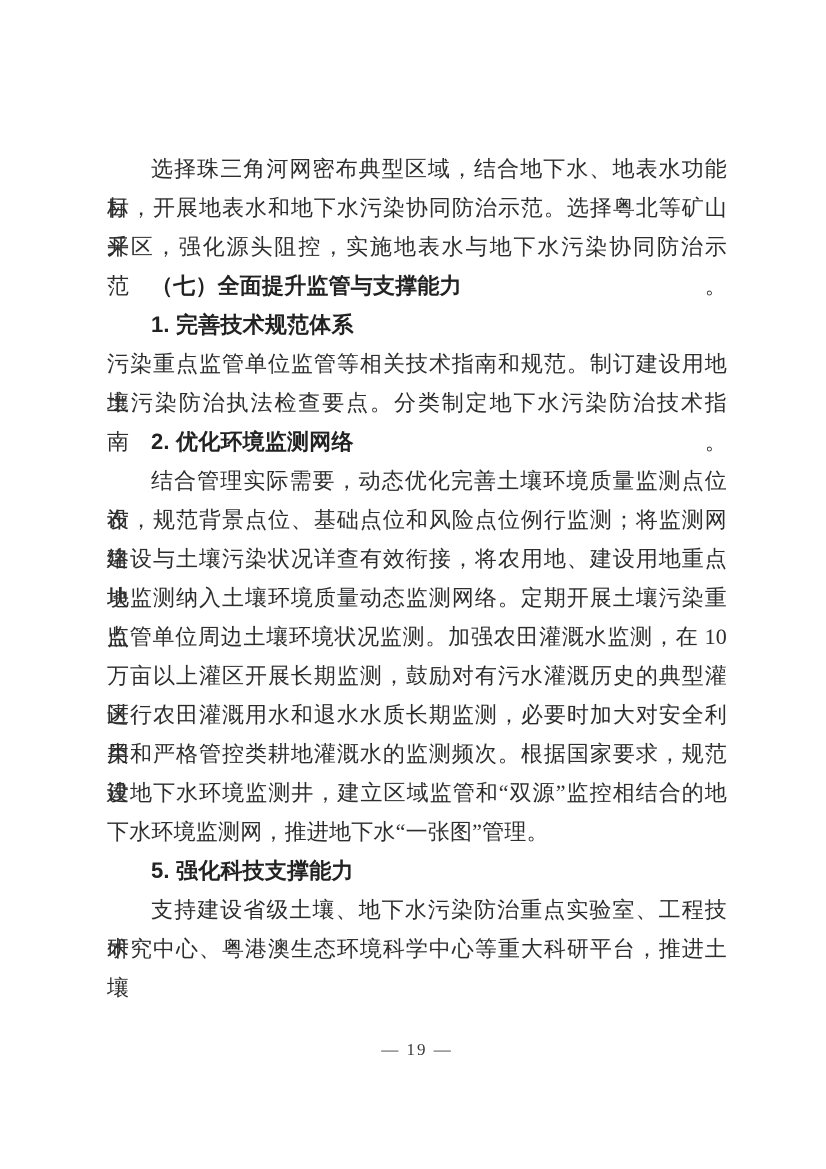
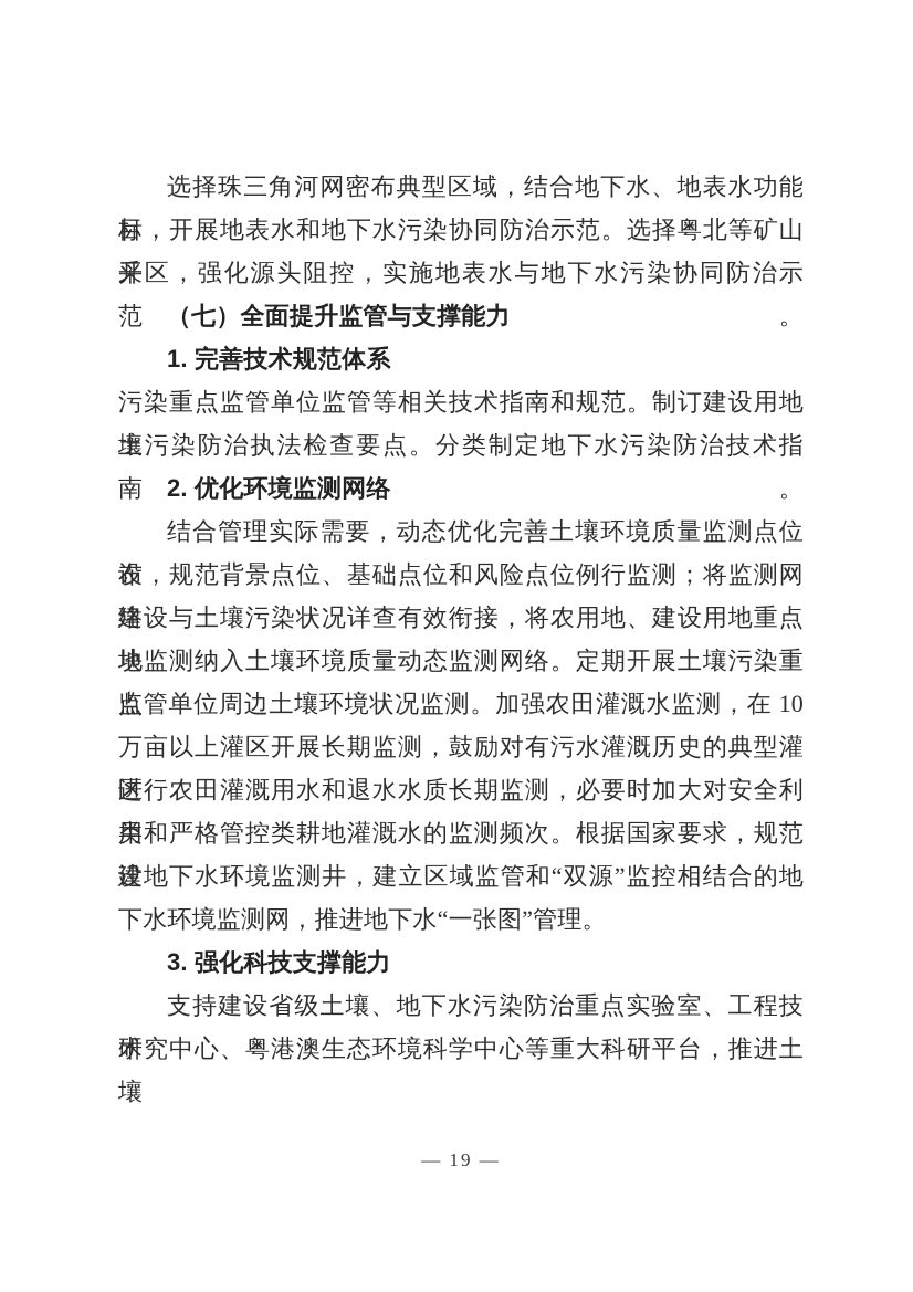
  选择珠三角河网密布典型区域，结合地下水、地表水功能目
  标，开展地表水和地下水污染协同防治示范。选择粤北等矿山开
  采区，强化源头阻控，实施地表水与地下水污染协同防治示范。
  （七）全面提升监管与支撑能力
  1. 完善技术规范体系
  污染重点监管单位监管等相关技术指南和规范。制订建设用地土
  壤污染防治执法检查要点。分类制定地下水污染防治技术指南。
  2. 优化环境监测网络
  结合管理实际需要，动态优化完善土壤环境质量监测点位布
  设，规范背景点位、基础点位和风险点位例行监测；将监测网络
  建设与土壤污染状况详查有效衔接，将农用地、建设用地重点地
  块监测纳入土壤环境质量动态监测网络。定期开展土壤污染重点
  监管单位周边土壤环境状况监测。加强农田灌溉水监测，在 10
  万亩以上灌区开展长期监测，鼓励对有污水灌溉历史的典型灌区
  进行农田灌溉用水和退水水质长期监测，必要时加大对安全利用
  类和严格管控类耕地灌溉水的监测频次。根据国家要求，规范建
  设地下水环境监测井，建立区域监管和“双源”监控相结合的地
  下水环境监测网，推进地下水“一张图”管理。
- 5. 强化科技支撑能力
+ 3. 强化科技支撑能力
  支持建设省级土壤、地下水污染防治重点实验室、工程技术
  研究中心、粤港澳生态环境科学中心等重大科研平台，推进土壤
  — 19 —
